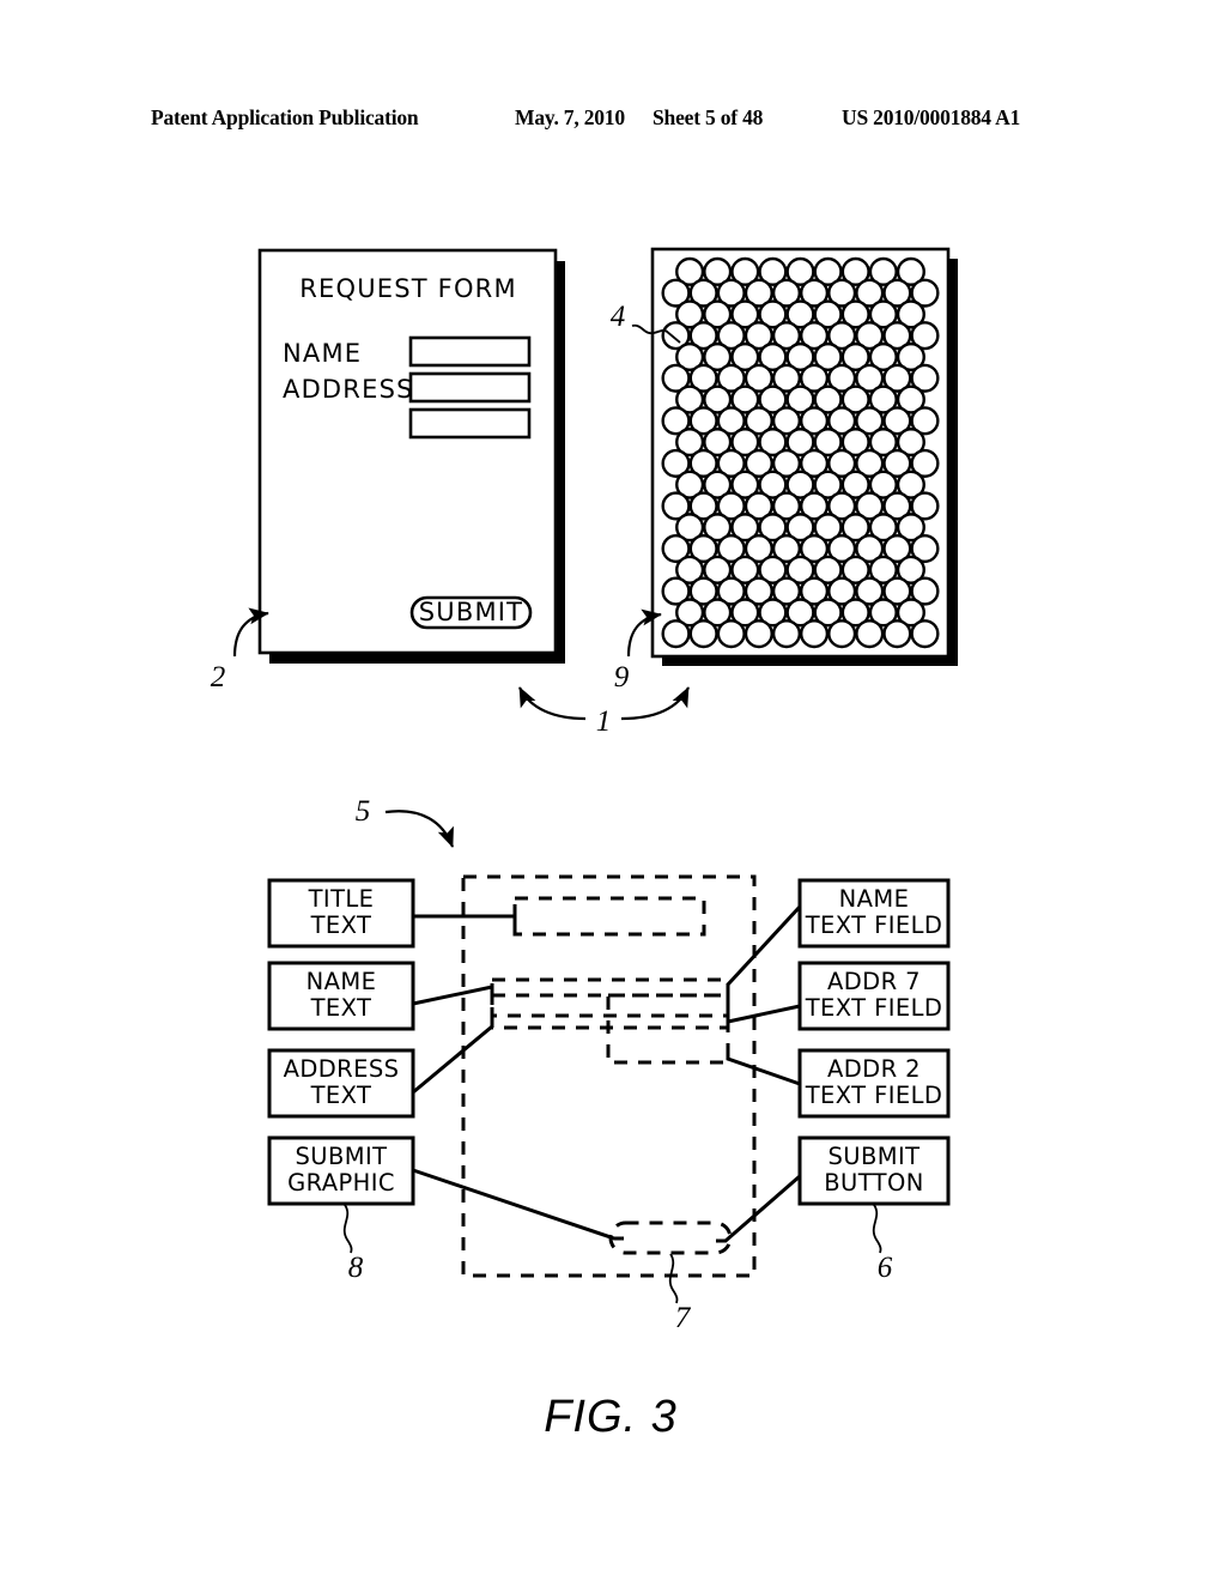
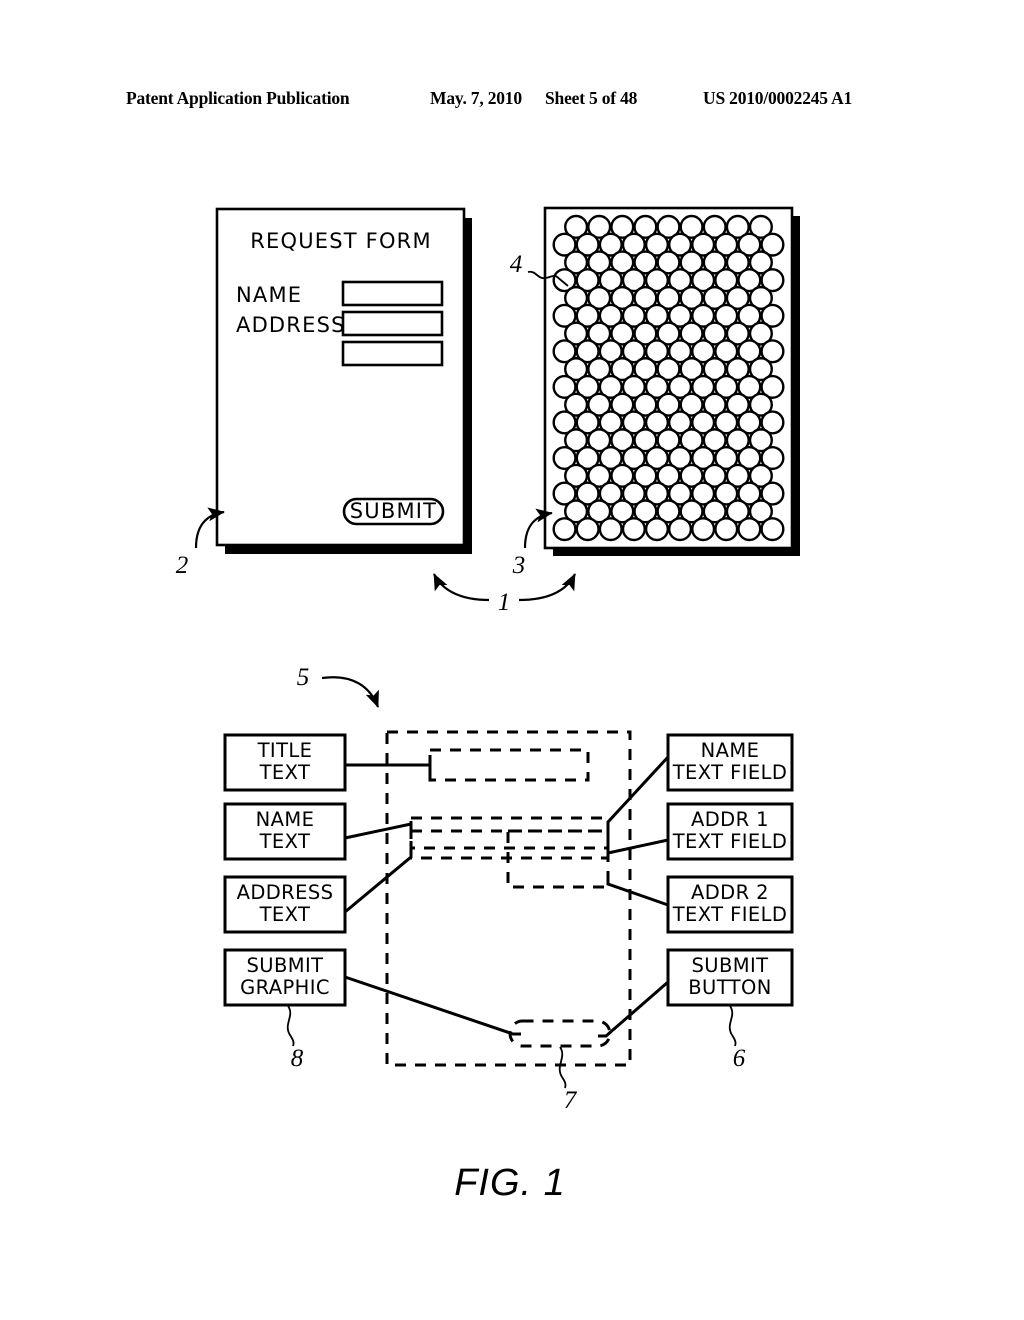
  Patent Application Publication
  May. 7, 2010
  Sheet 5 of 48
- US 2010/0001884 A1
+ US 2010/0002245 A1
  REQUEST FORM
  NAME
  ADDRESS
  SUBMIT
  2
  4
- 9
+ 3
  1
  5
  TITLE
  TEXT
  NAME
  TEXT
  ADDRESS
  TEXT
  SUBMIT
  GRAPHIC
  NAME
  TEXT FIELD
- ADDR 7
+ ADDR 1
  TEXT FIELD
  ADDR 2
  TEXT FIELD
  SUBMIT
  BUTTON
  8
  7
  6
- FIG. 3
+ FIG. 1
